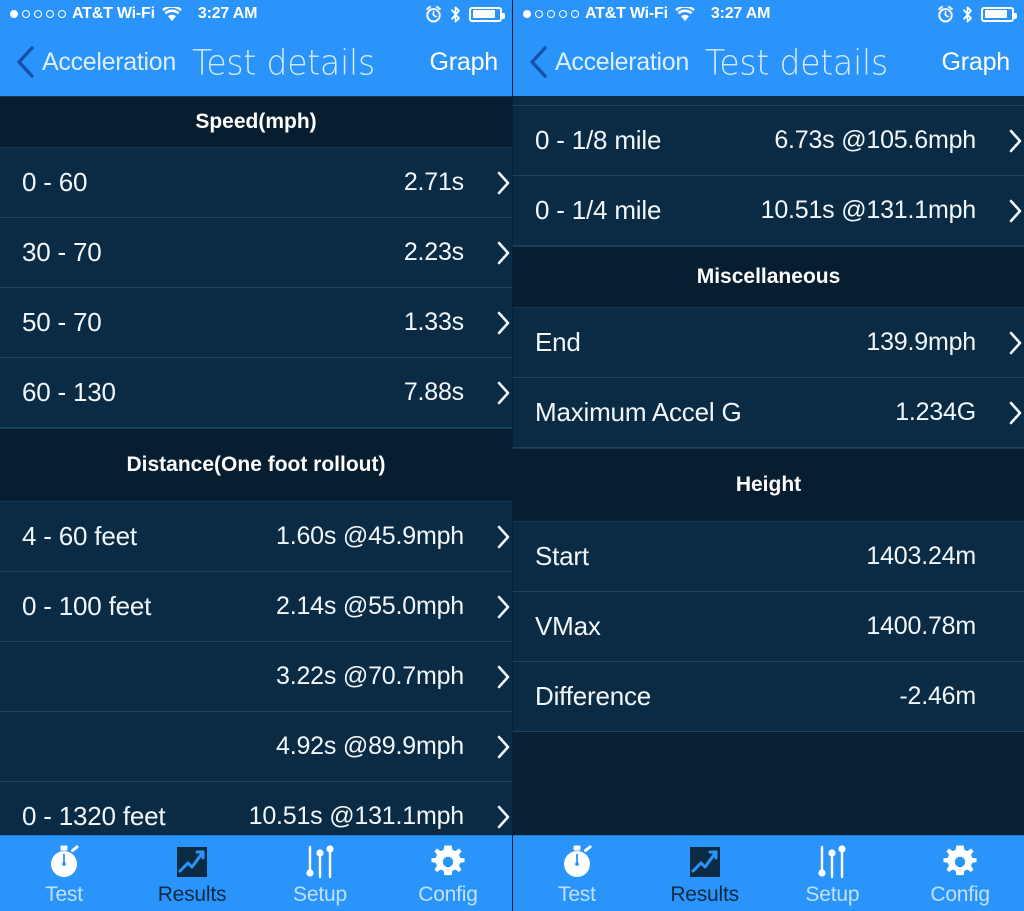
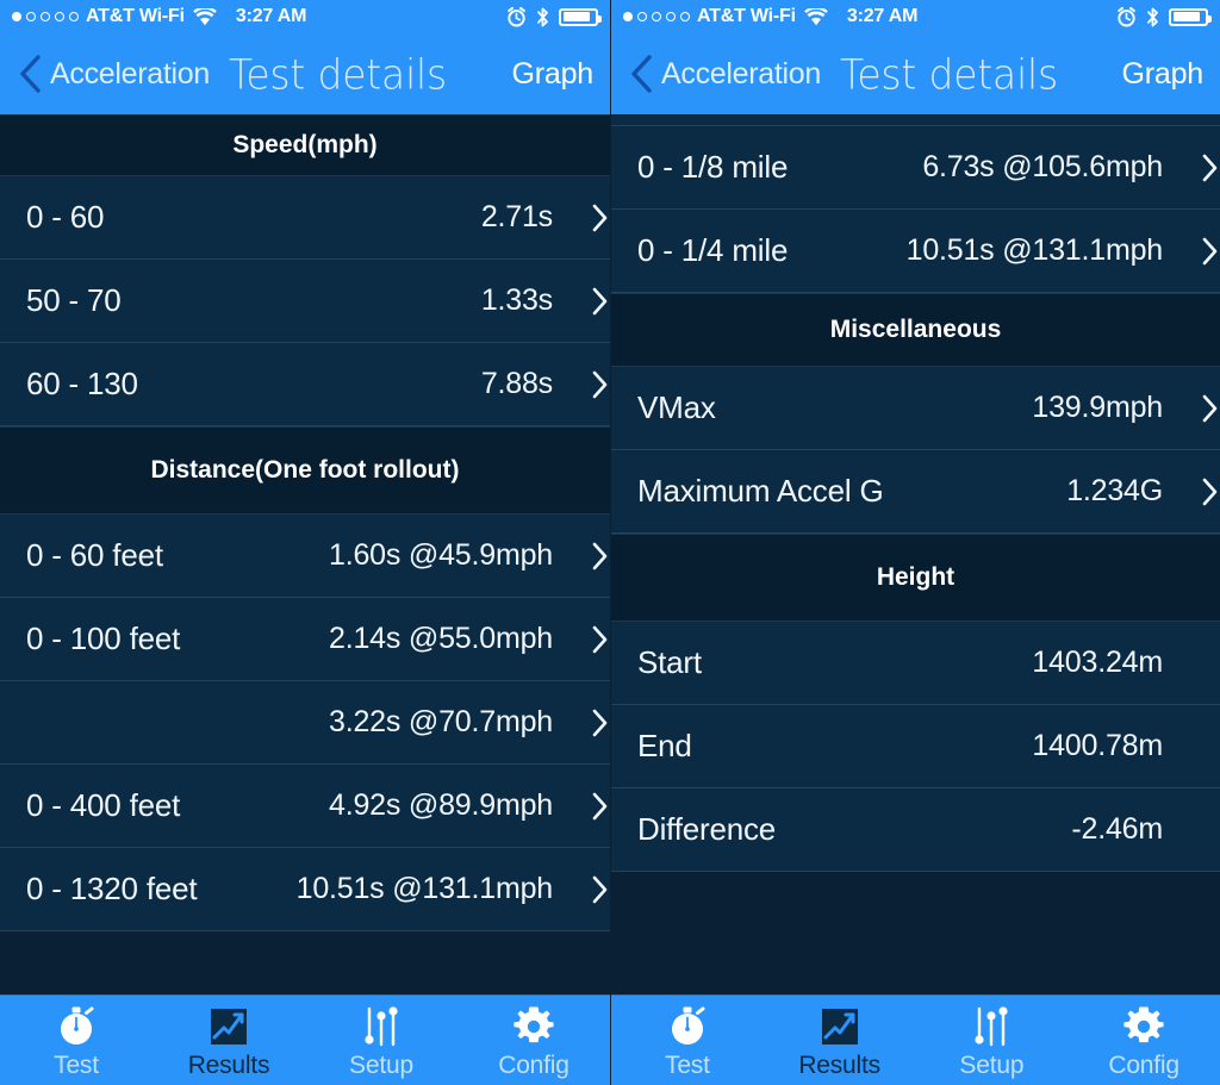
  AT&T Wi-Fi
  3:27 AM
  Acceleration
  Test details
  Graph
  Speed(mph)
  0 - 60
  2.71s
- 30 - 70
- 2.23s
  50 - 70
  1.33s
  60 - 130
  7.88s
  Distance(One foot rollout)
- 4 - 60 feet
+ 0 - 60 feet
  1.60s @45.9mph
  0 - 100 feet
  2.14s @55.0mph
  3.22s @70.7mph
+ 0 - 400 feet
  4.92s @89.9mph
  0 - 1320 feet
  10.51s @131.1mph
  Test
  Results
  Setup
  Config
  AT&T Wi-Fi
  3:27 AM
  Acceleration
  Test details
  Graph
  0 - 1/8 mile
  6.73s @105.6mph
  0 - 1/4 mile
  10.51s @131.1mph
  Miscellaneous
- End
+ VMax
  139.9mph
  Maximum Accel G
  1.234G
  Height
  Start
  1403.24m
- VMax
+ End
  1400.78m
  Difference
  -2.46m
  Test
  Results
  Setup
  Config
